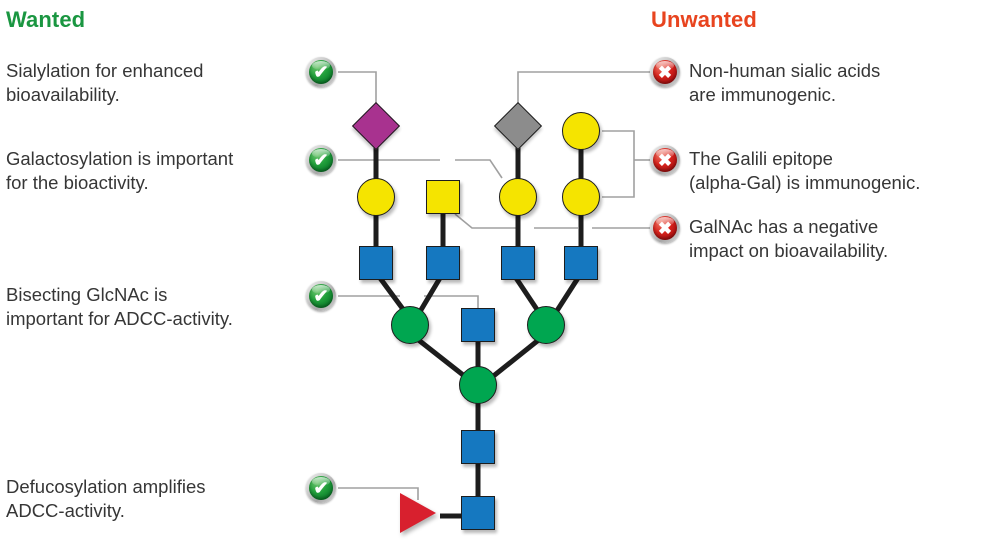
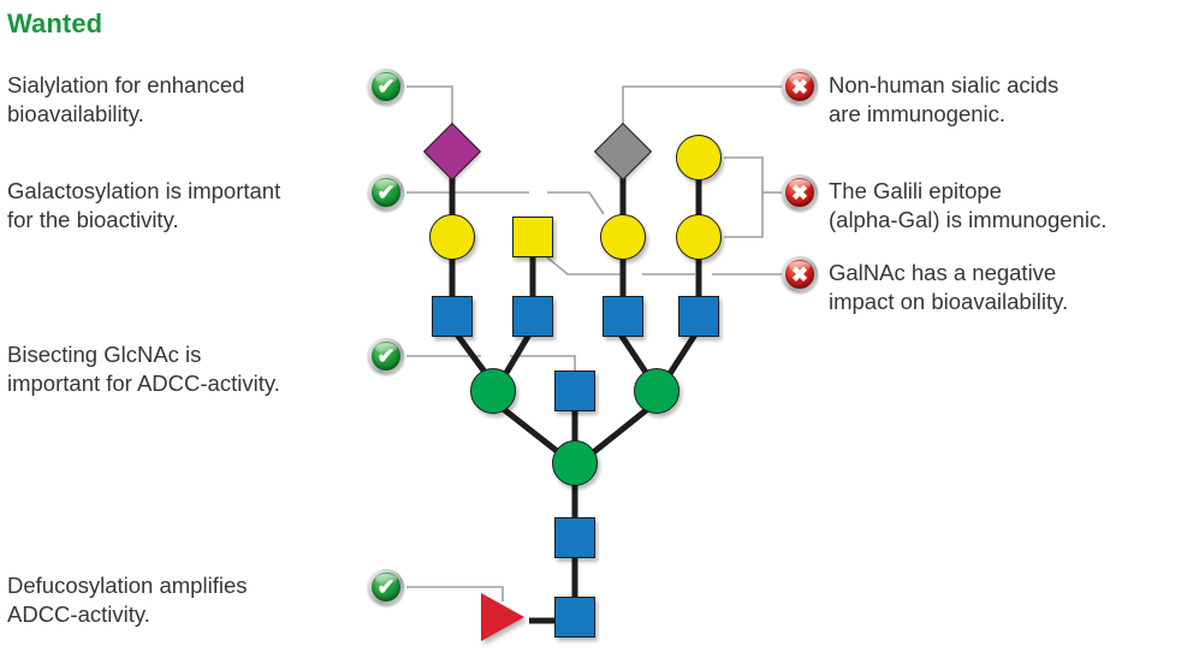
  Wanted
- Unwanted
  ✔
  Sialylation for enhanced
  bioavailability.
  ✔
  Galactosylation is important
  for the bioactivity.
  ✔
  Bisecting GlcNAc is
  important for ADCC-activity.
  ✔
  Defucosylation amplifies
  ADCC-activity.
  ✖
  Non-human sialic acids
  are immunogenic.
  ✖
  The Galili epitope
  (alpha-Gal) is immunogenic.
  ✖
  GalNAc has a negative
  impact on bioavailability.
